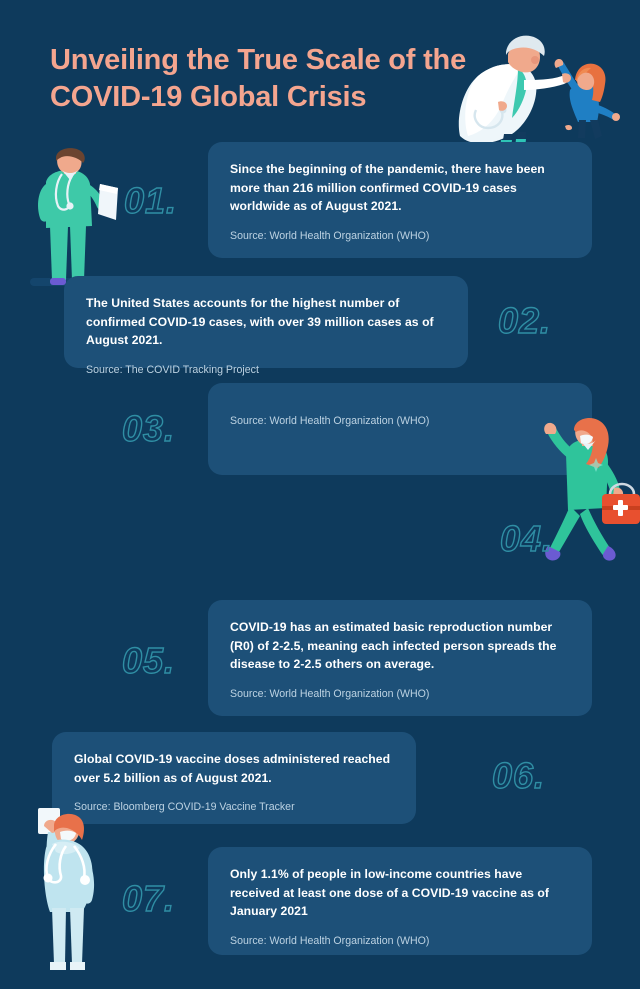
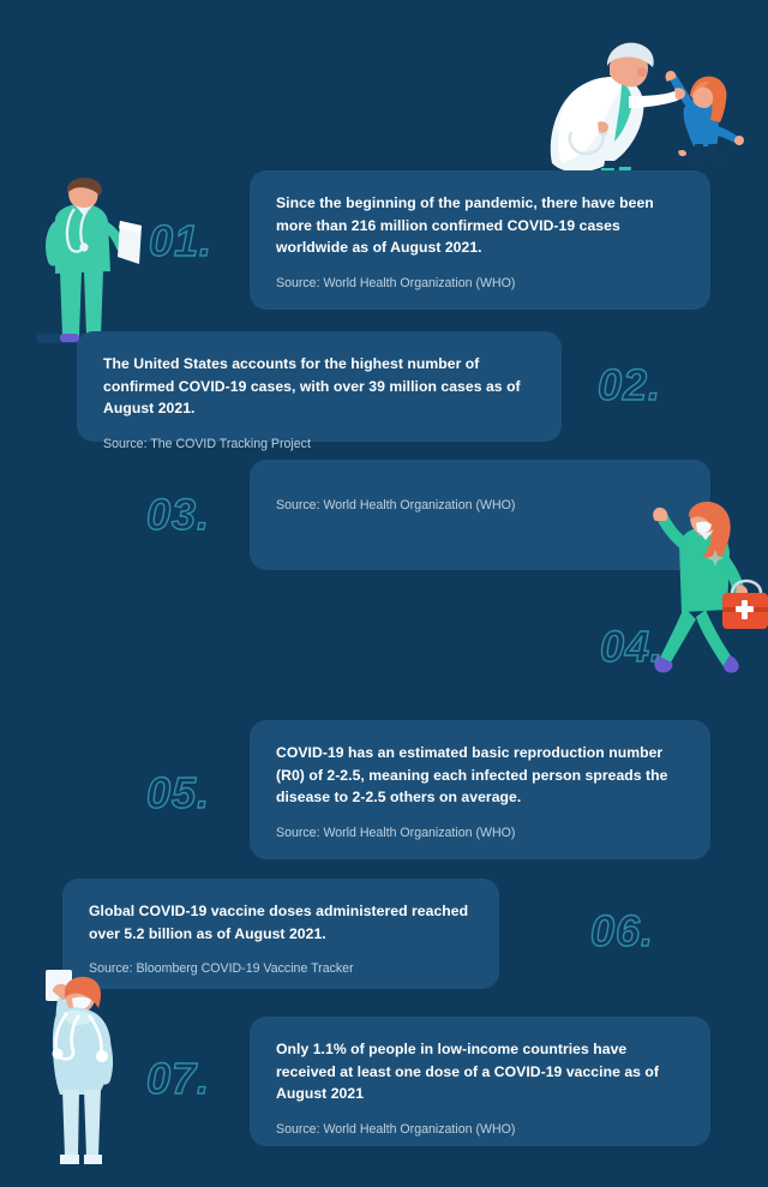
- Unveiling the True Scale of the COVID-19 Global Crisis
  Since the beginning of the pandemic, there have been more than 216 million confirmed COVID-19 cases worldwide as of August 2021.
  Source: World Health Organization (WHO)
  01.
  The United States accounts for the highest number of confirmed COVID-19 cases, with over 39 million cases as of August 2021.
  Source: The COVID Tracking Project
  02.
  Source: World Health Organization (WHO)
  03.
  04.
  COVID-19 has an estimated basic reproduction number (R0) of 2-2.5, meaning each infected person spreads the disease to 2-2.5 others on average.
  Source: World Health Organization (WHO)
  05.
  Global COVID-19 vaccine doses administered reached over 5.2 billion as of August 2021.
  Source: Bloomberg COVID-19 Vaccine Tracker
  06.
- Only 1.1% of people in low-income countries have received at least one dose of a COVID-19 vaccine as of January 2021
+ Only 1.1% of people in low-income countries have received at least one dose of a COVID-19 vaccine as of August 2021
  Source: World Health Organization (WHO)
  07.
